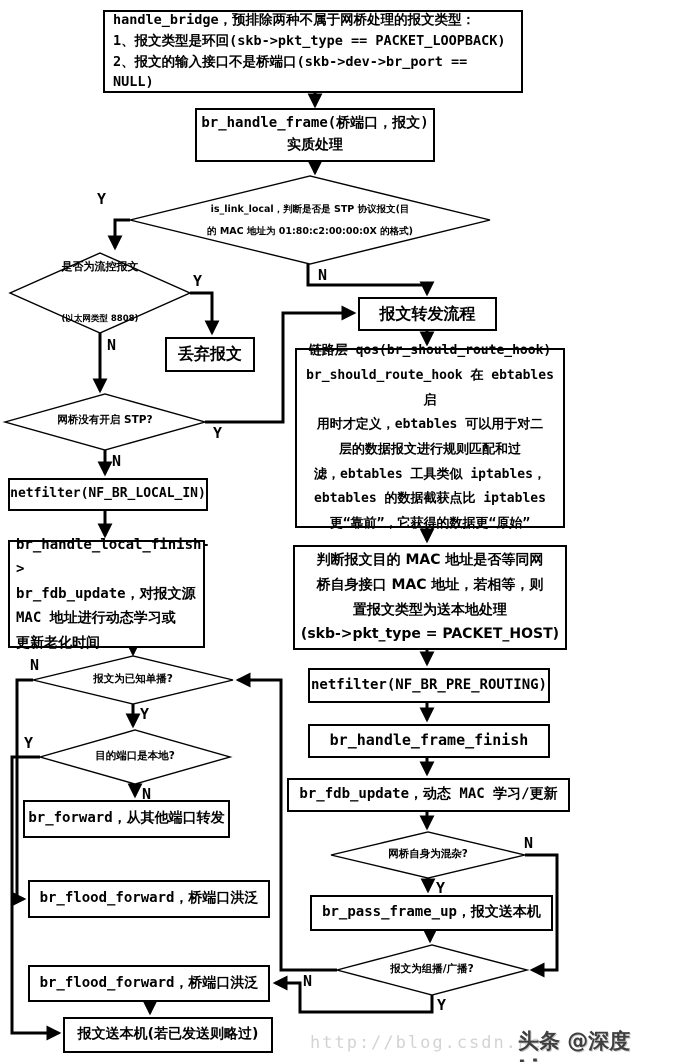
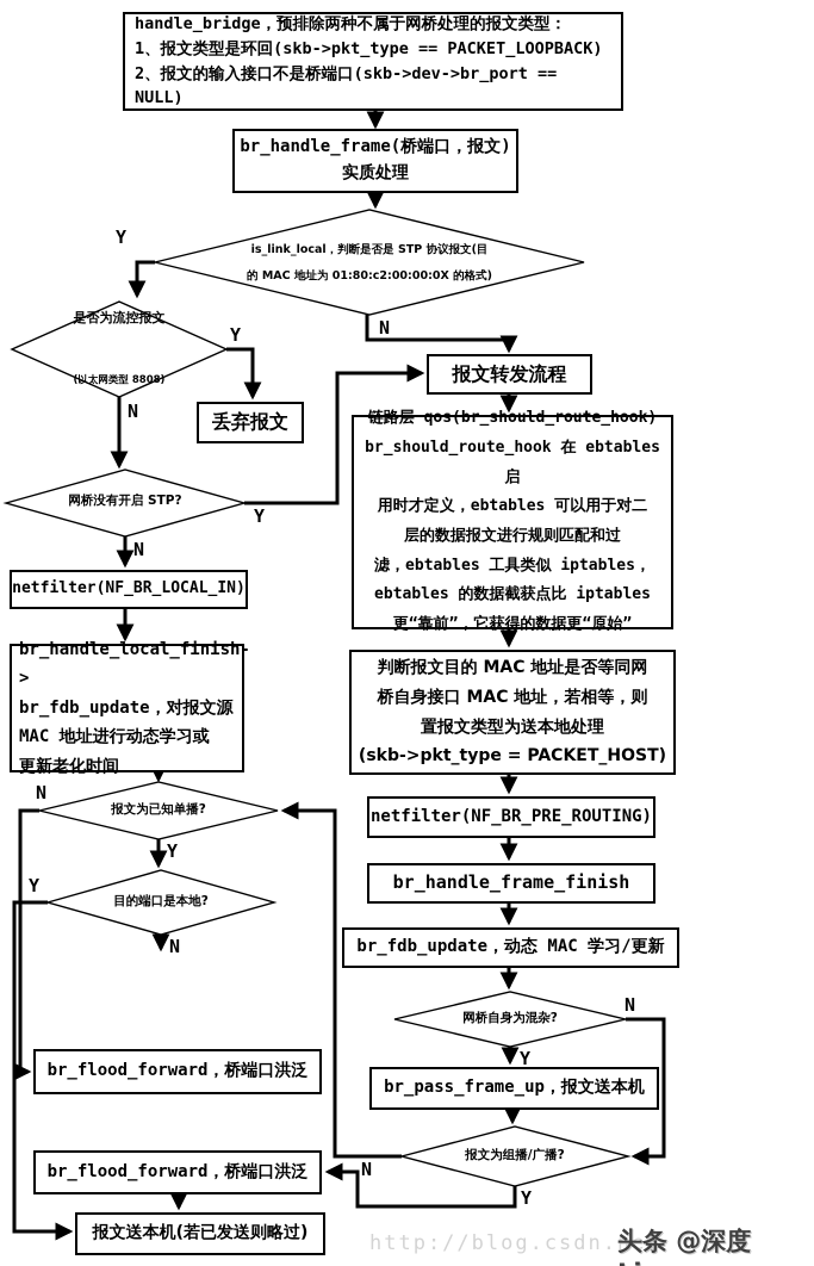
  handle_bridge，预排除两种不属于网桥处理的报文类型：
  1、报文类型是环回(skb->pkt_type == PACKET_LOOPBACK)
  2、报文的输入接口不是桥端口(skb->dev->br_port == NULL)
  br_handle_frame(桥端口，报文)
  实质处理
  丢弃报文
  netfilter(NF_BR_LOCAL_IN)
  br_handle_local_finish->
  br_fdb_update，对报文源
  MAC 地址进行动态学习或
  更新老化时间
  报文转发流程
  链路层 qos(br_should_route_hook)
  br_should_route_hook 在 ebtables 启
  用时才定义，ebtables 可以用于对二
  层的数据报文进行规则匹配和过
  滤，ebtables 工具类似 iptables，
  ebtables 的数据截获点比 iptables
  更“靠前”，它获得的数据更“原始”
  判断报文目的 MAC 地址是否等同网
  桥自身接口 MAC 地址，若相等，则
  置报文类型为送本地处理
  (skb->pkt_type = PACKET_HOST)
  netfilter(NF_BR_PRE_ROUTING)
  br_handle_frame_finish
  br_fdb_update，动态 MAC 学习/更新
  br_pass_frame_up，报文送本机
- br_forward，从其他端口转发
  br_flood_forward，桥端口洪泛
  br_flood_forward，桥端口洪泛
  报文送本机(若已发送则略过)
  is_link_local，判断是否是 STP 协议报文(目
  的 MAC 地址为 01:80:c2:00:00:0X 的格式)
  是否为流控报文
  (以太网类型 8808)
  网桥没有开启 STP?
  报文为已知单播?
  目的端口是本地?
  网桥自身为混杂?
  报文为组播/广播?
  Y
  N
  Y
  N
  Y
  N
  N
  Y
  Y
  N
  Y
  N
  N
  Y
  http://blog.csdn.net
